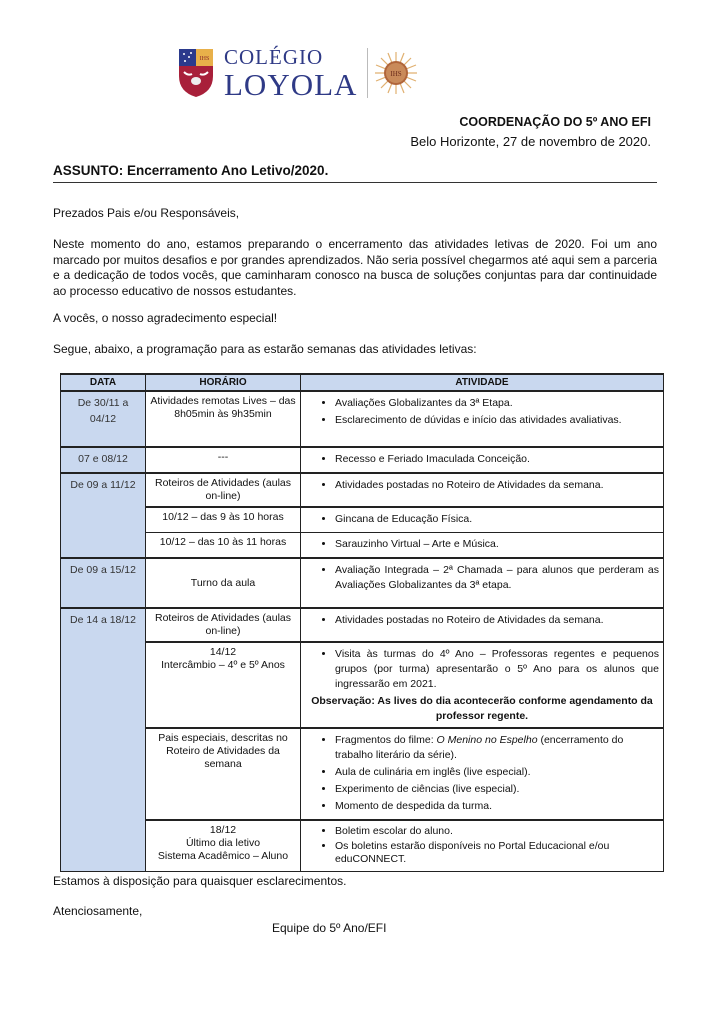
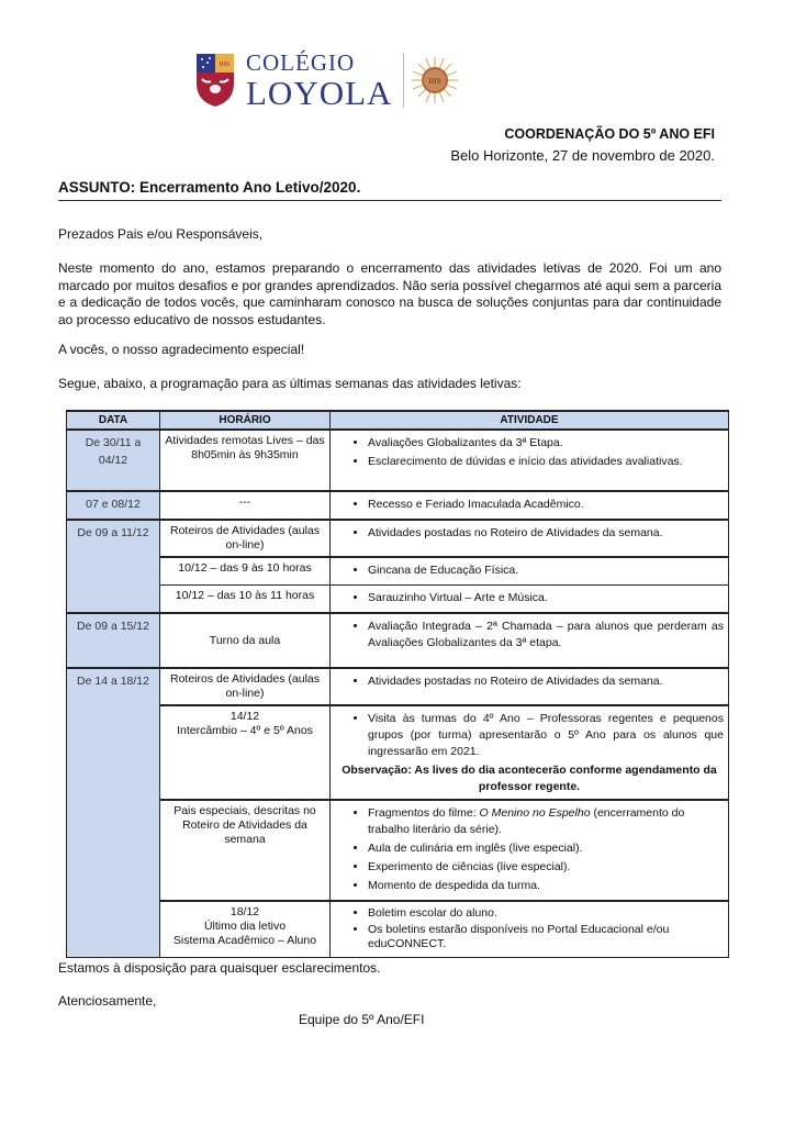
  COLÉGIO
  LOYOLA
  IHS
  COORDENAÇÃO DO 5º ANO EFI
  Belo Horizonte, 27 de novembro de 2020.
  ASSUNTO: Encerramento Ano Letivo/2020.
  Prezados Pais e/ou Responsáveis,
  Neste momento do ano, estamos preparando o encerramento das atividades letivas de 2020. Foi um ano marcado por muitos desafios e por grandes aprendizados. Não seria possível chegarmos até aqui sem a parceria e a dedicação de todos vocês, que caminharam conosco na busca de soluções conjuntas para dar continuidade ao processo educativo de nossos estudantes.
  A vocês, o nosso agradecimento especial!
- Segue, abaixo, a programação para as estarão semanas das atividades letivas:
+ Segue, abaixo, a programação para as últimas semanas das atividades letivas:
  DATA	HORÁRIO	ATIVIDADE
  De 30/11 a 04/12	Atividades remotas Lives – das 8h05min às 9h35min	Avaliações Globalizantes da 3ª Etapa. Esclarecimento de dúvidas e início das atividades avaliativas.
- 07 e 08/12	---	Recesso e Feriado Imaculada Conceição.
+ 07 e 08/12	---	Recesso e Feriado Imaculada Acadêmico.
  De 09 a 11/12	Roteiros de Atividades (aulas on-line)	Atividades postadas no Roteiro de Atividades da semana.
  10/12 – das 9 às 10 horas	Gincana de Educação Física.
  10/12 – das 10 às 11 horas	Sarauzinho Virtual – Arte e Música.
  De 09 a 15/12	Turno da aula	Avaliação Integrada – 2ª Chamada – para alunos que perderam as Avaliações Globalizantes da 3ª etapa.
  De 14 a 18/12	Roteiros de Atividades (aulas on-line)	Atividades postadas no Roteiro de Atividades da semana.
  14/12 Intercâmbio – 4º e 5º Anos	Visita às turmas do 4º Ano – Professoras regentes e pequenos grupos (por turma) apresentarão o 5º Ano para os alunos que ingressarão em 2021. Observação: As lives do dia acontecerão conforme agendamento da professor regente.
  Pais especiais, descritas no Roteiro de Atividades da semana	Fragmentos do filme: O Menino no Espelho (encerramento do trabalho literário da série). Aula de culinária em inglês (live especial). Experimento de ciências (live especial). Momento de despedida da turma.
  18/12 Último dia letivo Sistema Acadêmico – Aluno	Boletim escolar do aluno. Os boletins estarão disponíveis no Portal Educacional e/ou eduCONNECT.
  Estamos à disposição para quaisquer esclarecimentos.
  Atenciosamente,
  Equipe do 5º Ano/EFI
